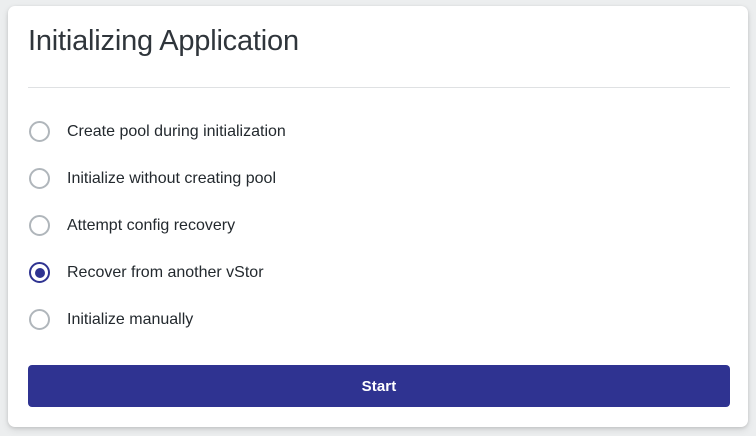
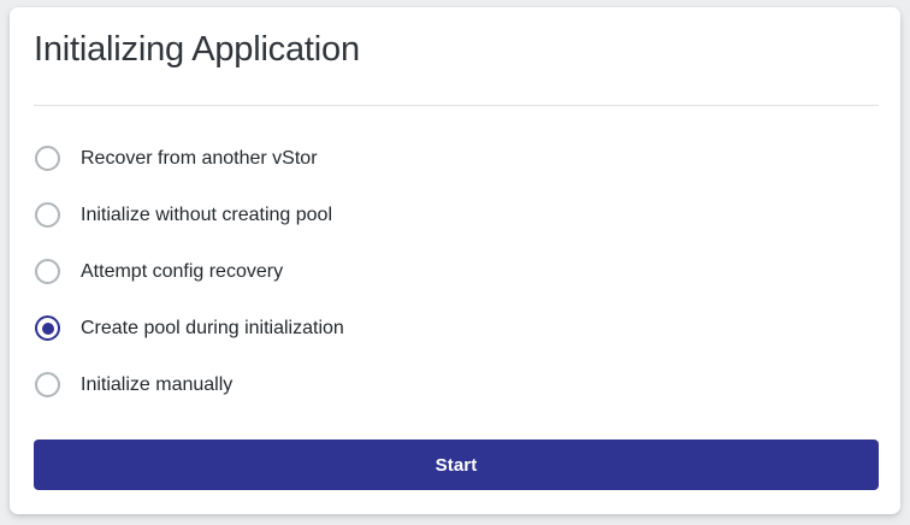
  Initializing Application
- Create pool during initialization
+ Recover from another vStor
  Initialize without creating pool
  Attempt config recovery
- Recover from another vStor
+ Create pool during initialization
  Initialize manually
  Start
